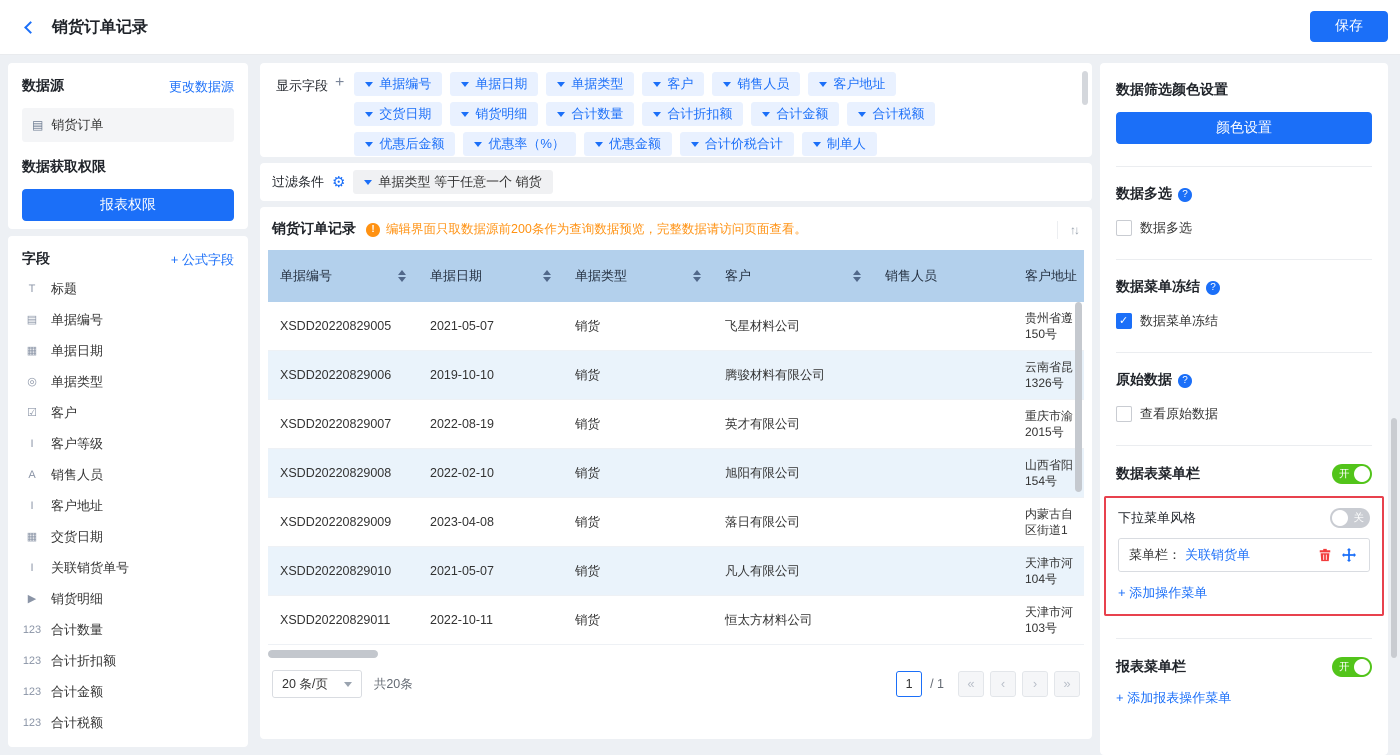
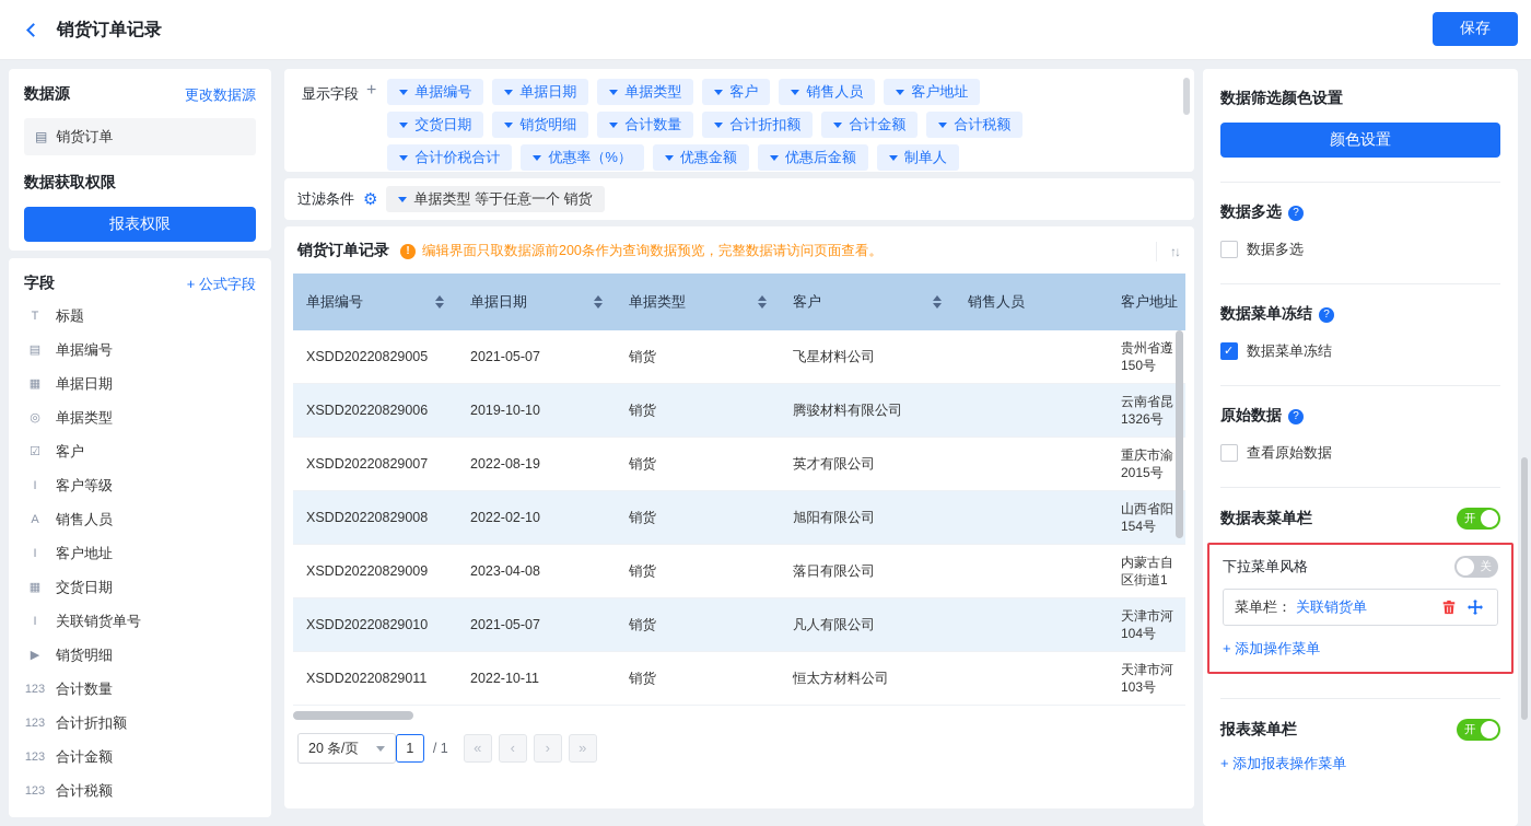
  销货订单记录
  保存
  数据源
  更改数据源
  ▤
  销货订单
  数据获取权限
  报表权限
  字段
  + 公式字段
  T
  标题
  ▤
  单据编号
  ▦
  单据日期
  ◎
  单据类型
  ☑
  客户
  I
  客户等级
  A
  销售人员
  I
  客户地址
  ▦
  交货日期
  I
  关联销货单号
  ▶
  销货明细
  123
  合计数量
  123
  合计折扣额
  123
  合计金额
  123
  合计税额
  显示字段
  +
  单据编号
  单据日期
  单据类型
  客户
  销售人员
  客户地址
  交货日期
  销货明细
  合计数量
  合计折扣额
  合计金额
  合计税额
- 优惠后金额
+ 合计价税合计
  优惠率（%）
  优惠金额
- 合计价税合计
+ 优惠后金额
  制单人
  过滤条件
  ⚙
  单据类型 等于任意一个 销货
  销货订单记录
  !
  编辑界面只取数据源前200条作为查询数据预览，完整数据请访问页面查看。
  ↑↓
  单据编号
  单据日期
  单据类型
  客户
  销售人员
  客户地址
  XSDD20220829005
  2021-05-07
  销货
  飞星材料公司
  贵州省遵
  150号
  XSDD20220829006
  2019-10-10
  销货
  腾骏材料有限公司
  云南省昆
  1326号
  XSDD20220829007
  2022-08-19
  销货
  英才有限公司
  重庆市渝
  2015号
  XSDD20220829008
  2022-02-10
  销货
  旭阳有限公司
  山西省阳
  154号
  XSDD20220829009
  2023-04-08
  销货
  落日有限公司
  内蒙古自
  区街道1
  XSDD20220829010
  2021-05-07
  销货
  凡人有限公司
  天津市河
  104号
  XSDD20220829011
  2022-10-11
  销货
  恒太方材料公司
  天津市河
  103号
  20 条/页
- 共20条
  1
  / 1
  «
  ‹
  ›
  »
  数据筛选颜色设置
  颜色设置
  数据多选
  ?
  数据多选
  数据菜单冻结
  ?
  数据菜单冻结
  原始数据
  ?
  查看原始数据
  数据表菜单栏
  开
  下拉菜单风格
  关
  菜单栏：
  关联销货单
  + 添加操作菜单
  报表菜单栏
  开
  + 添加报表操作菜单
